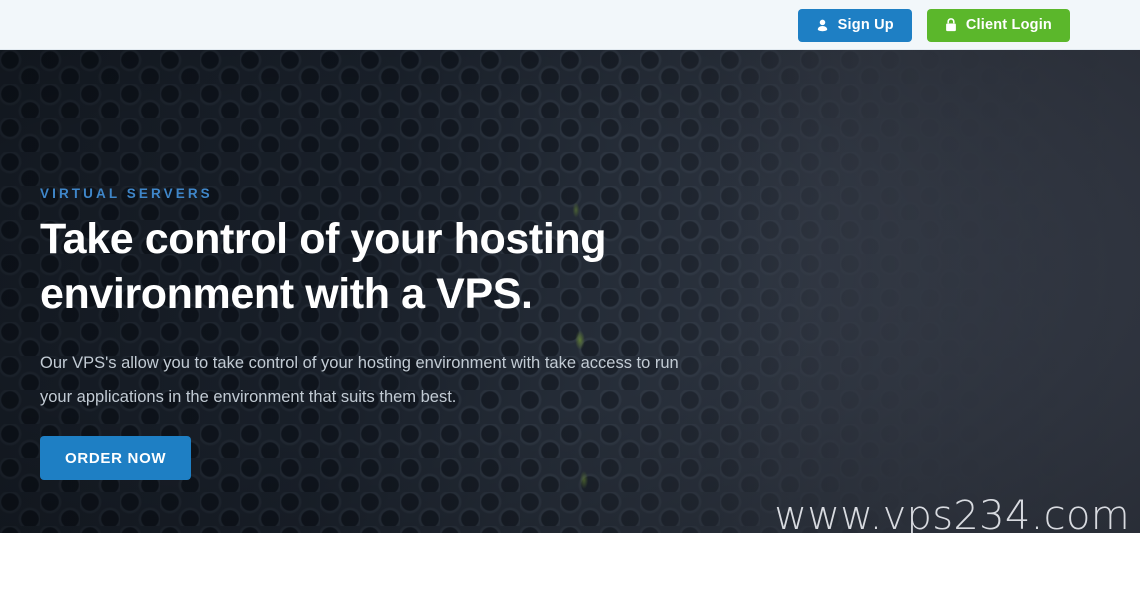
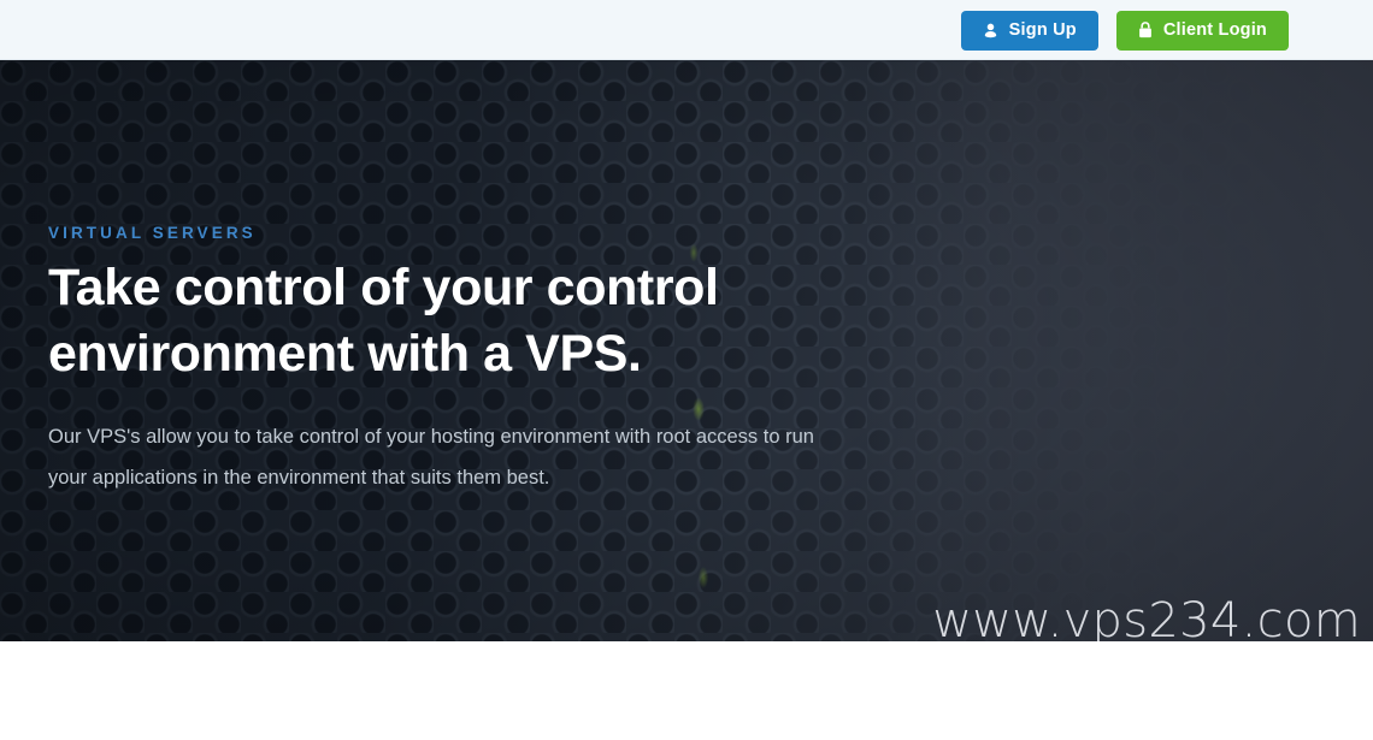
  Sign Up
  Client Login
  VIRTUAL SERVERS
- Take control of your hosting environment with a VPS.
+ Take control of your control environment with a VPS.
- Our VPS's allow you to take control of your hosting environment with take access to run your applications in the environment that suits them best.
+ Our VPS's allow you to take control of your hosting environment with root access to run your applications in the environment that suits them best.
- ORDER NOW
  www.vps234.com
